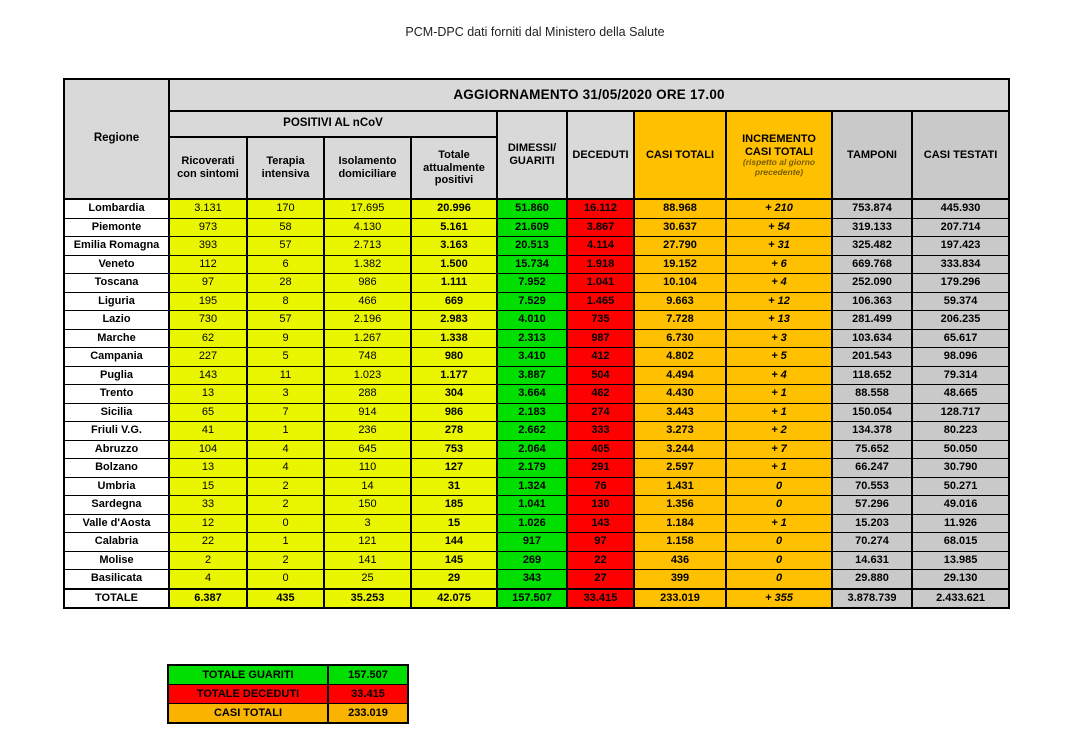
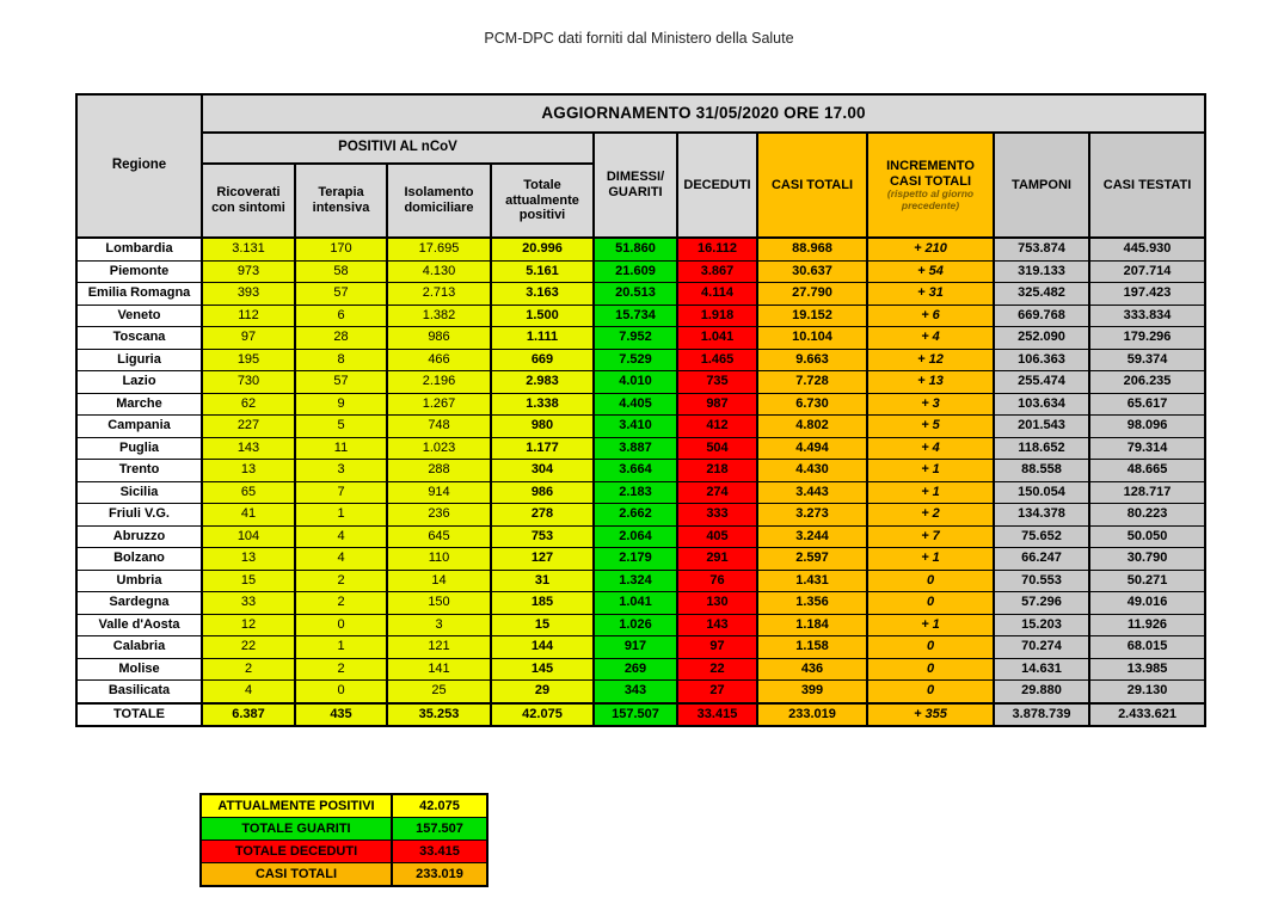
  PCM-DPC dati forniti dal Ministero della Salute
  Regione	AGGIORNAMENTO 31/05/2020 ORE 17.00
  POSITIVI AL nCoV	DIMESSI/ GUARITI	DECEDUTI	CASI TOTALI	INCREMENTO CASI TOTALI (rispetto al giorno precedente)	TAMPONI	CASI TESTATI
  Ricoverati con sintomi	Terapia intensiva	Isolamento domiciliare	Totale attualmente positivi
  Lombardia	3.131	170	17.695	20.996	51.860	16.112	88.968	+ 210	753.874	445.930
  Piemonte	973	58	4.130	5.161	21.609	3.867	30.637	+ 54	319.133	207.714
  Emilia Romagna	393	57	2.713	3.163	20.513	4.114	27.790	+ 31	325.482	197.423
  Veneto	112	6	1.382	1.500	15.734	1.918	19.152	+ 6	669.768	333.834
  Toscana	97	28	986	1.111	7.952	1.041	10.104	+ 4	252.090	179.296
  Liguria	195	8	466	669	7.529	1.465	9.663	+ 12	106.363	59.374
- Lazio	730	57	2.196	2.983	4.010	735	7.728	+ 13	281.499	206.235
+ Lazio	730	57	2.196	2.983	4.010	735	7.728	+ 13	255.474	206.235
- Marche	62	9	1.267	1.338	2.313	987	6.730	+ 3	103.634	65.617
+ Marche	62	9	1.267	1.338	4.405	987	6.730	+ 3	103.634	65.617
  Campania	227	5	748	980	3.410	412	4.802	+ 5	201.543	98.096
  Puglia	143	11	1.023	1.177	3.887	504	4.494	+ 4	118.652	79.314
- Trento	13	3	288	304	3.664	462	4.430	+ 1	88.558	48.665
+ Trento	13	3	288	304	3.664	218	4.430	+ 1	88.558	48.665
  Sicilia	65	7	914	986	2.183	274	3.443	+ 1	150.054	128.717
  Friuli V.G.	41	1	236	278	2.662	333	3.273	+ 2	134.378	80.223
  Abruzzo	104	4	645	753	2.064	405	3.244	+ 7	75.652	50.050
  Bolzano	13	4	110	127	2.179	291	2.597	+ 1	66.247	30.790
  Umbria	15	2	14	31	1.324	76	1.431	0	70.553	50.271
  Sardegna	33	2	150	185	1.041	130	1.356	0	57.296	49.016
  Valle d'Aosta	12	0	3	15	1.026	143	1.184	+ 1	15.203	11.926
  Calabria	22	1	121	144	917	97	1.158	0	70.274	68.015
  Molise	2	2	141	145	269	22	436	0	14.631	13.985
  Basilicata	4	0	25	29	343	27	399	0	29.880	29.130
  TOTALE	6.387	435	35.253	42.075	157.507	33.415	233.019	+ 355	3.878.739	2.433.621
+ ATTUALMENTE POSITIVI	42.075
  TOTALE GUARITI	157.507
  TOTALE DECEDUTI	33.415
  CASI TOTALI	233.019
